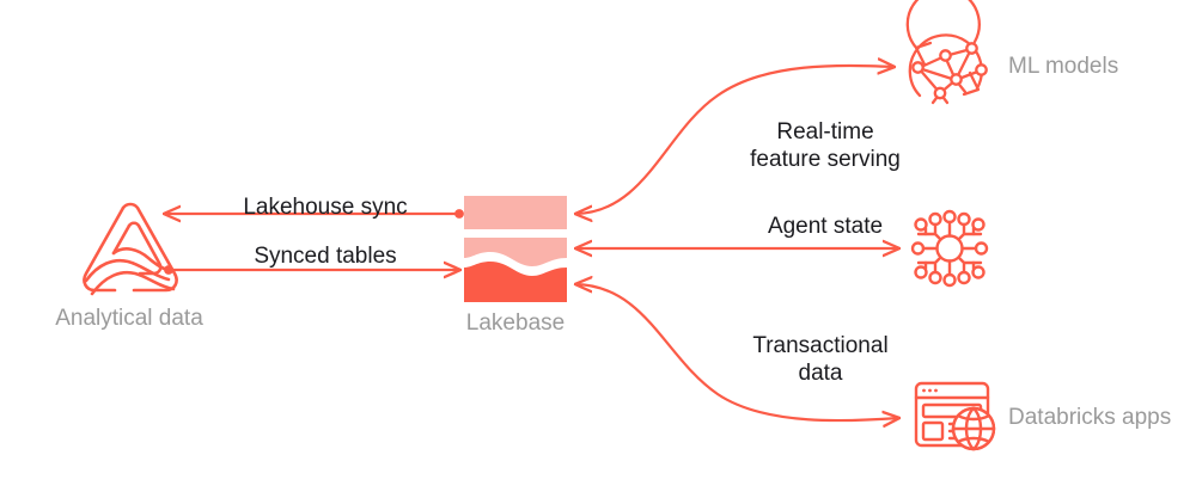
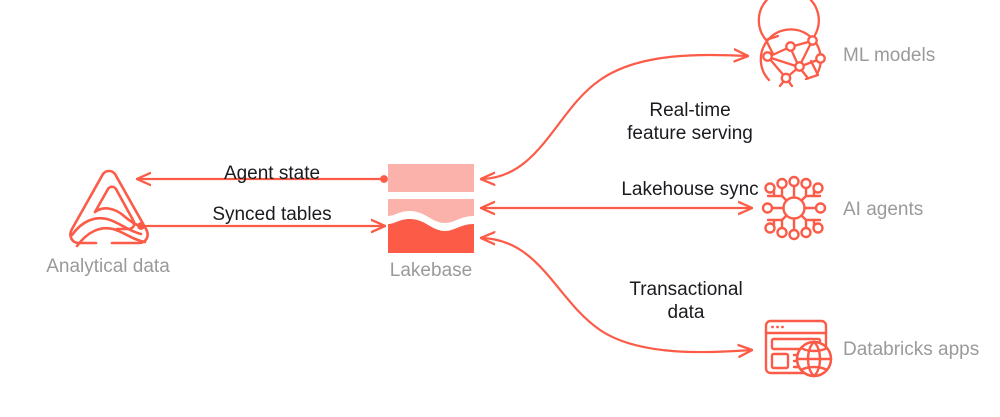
- Lakehouse sync
+ Agent state
  Synced tables
  Real-time
  feature serving
- Agent state
+ Lakehouse sync
  Transactional
  data
  Analytical data
  Lakebase
  ML models
+ AI agents
  Databricks apps
